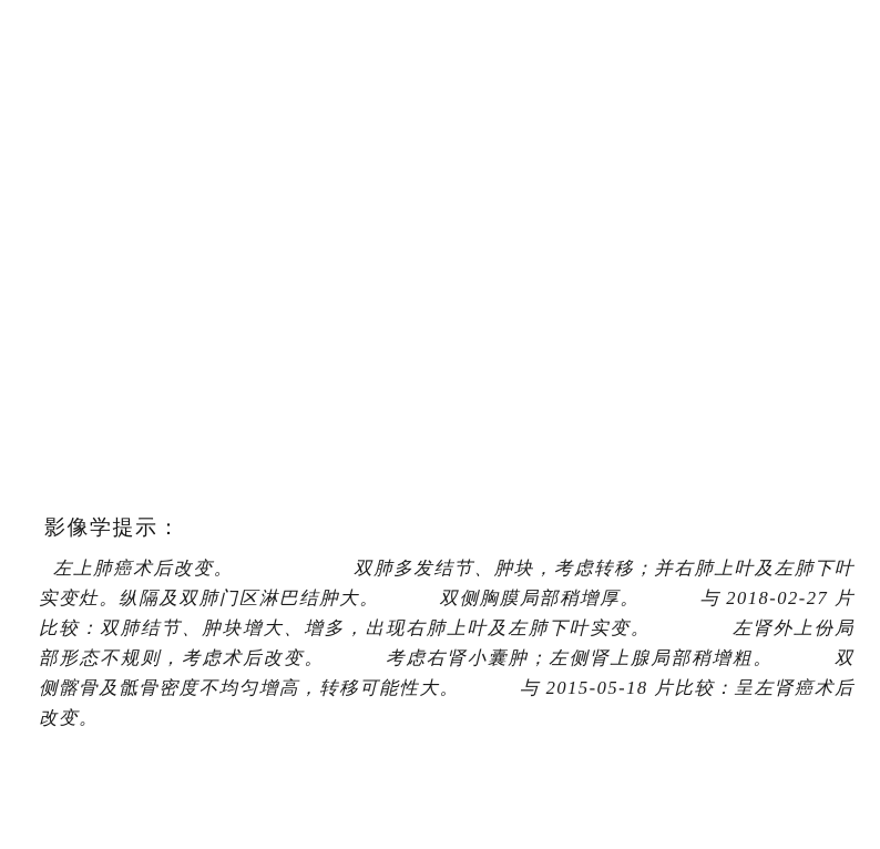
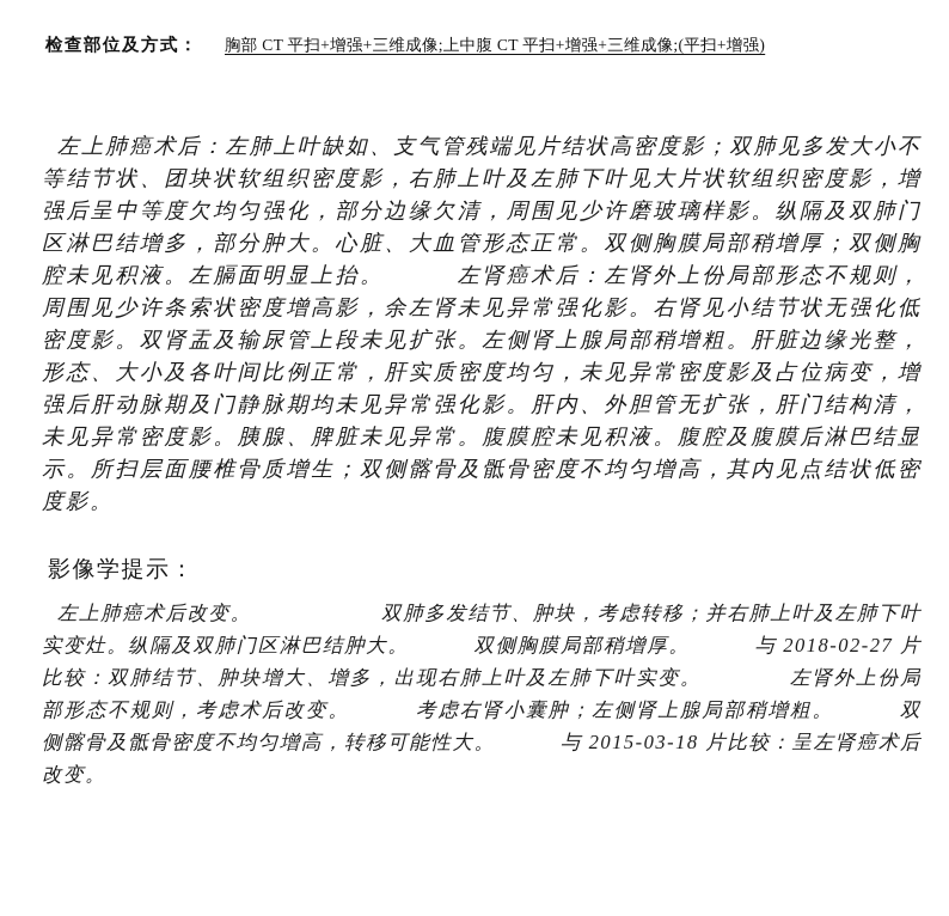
+ 检查部位及方式： 胸部 CT 平扫+增强+三维成像;上中腹 CT 平扫+增强+三维成像;(平扫+增强)
+ 左上肺癌术后：左肺上叶缺如、支气管残端见片结状高密度影；双肺见多发大小不等结节状、团块状软组织密度影，右肺上叶及左肺下叶见大片状软组织密度影，增强后呈中等度欠均匀强化，部分边缘欠清，周围见少许磨玻璃样影。纵隔及双肺门区淋巴结增多，部分肿大。心脏、大血管形态正常。双侧胸膜局部稍增厚；双侧胸腔未见积液。左膈面明显上抬。 左肾癌术后：左肾外上份局部形态不规则，周围见少许条索状密度增高影，余左肾未见异常强化影。右肾见小结节状无强化低密度影。双肾盂及输尿管上段未见扩张。左侧肾上腺局部稍增粗。肝脏边缘光整，形态、大小及各叶间比例正常，肝实质密度均匀，未见异常密度影及占位病变，增强后肝动脉期及门静脉期均未见异常强化影。肝内、外胆管无扩张，肝门结构清，未见异常密度影。胰腺、脾脏未见异常。腹膜腔未见积液。腹腔及腹膜后淋巴结显示。所扫层面腰椎骨质增生；双侧髂骨及骶骨密度不均匀增高，其内见点结状低密度影。
  影像学提示：
- 左上肺癌术后改变。 双肺多发结节、肿块，考虑转移；并右肺上叶及左肺下叶实变灶。纵隔及双肺门区淋巴结肿大。 双侧胸膜局部稍增厚。 与 2018-02-27 片比较：双肺结节、肿块增大、增多，出现右肺上叶及左肺下叶实变。 左肾外上份局部形态不规则，考虑术后改变。 考虑右肾小囊肿；左侧肾上腺局部稍增粗。 双侧髂骨及骶骨密度不均匀增高，转移可能性大。 与 2015-05-18 片比较：呈左肾癌术后改变。
+ 左上肺癌术后改变。 双肺多发结节、肿块，考虑转移；并右肺上叶及左肺下叶实变灶。纵隔及双肺门区淋巴结肿大。 双侧胸膜局部稍增厚。 与 2018-02-27 片比较：双肺结节、肿块增大、增多，出现右肺上叶及左肺下叶实变。 左肾外上份局部形态不规则，考虑术后改变。 考虑右肾小囊肿；左侧肾上腺局部稍增粗。 双侧髂骨及骶骨密度不均匀增高，转移可能性大。 与 2015-03-18 片比较：呈左肾癌术后改变。
